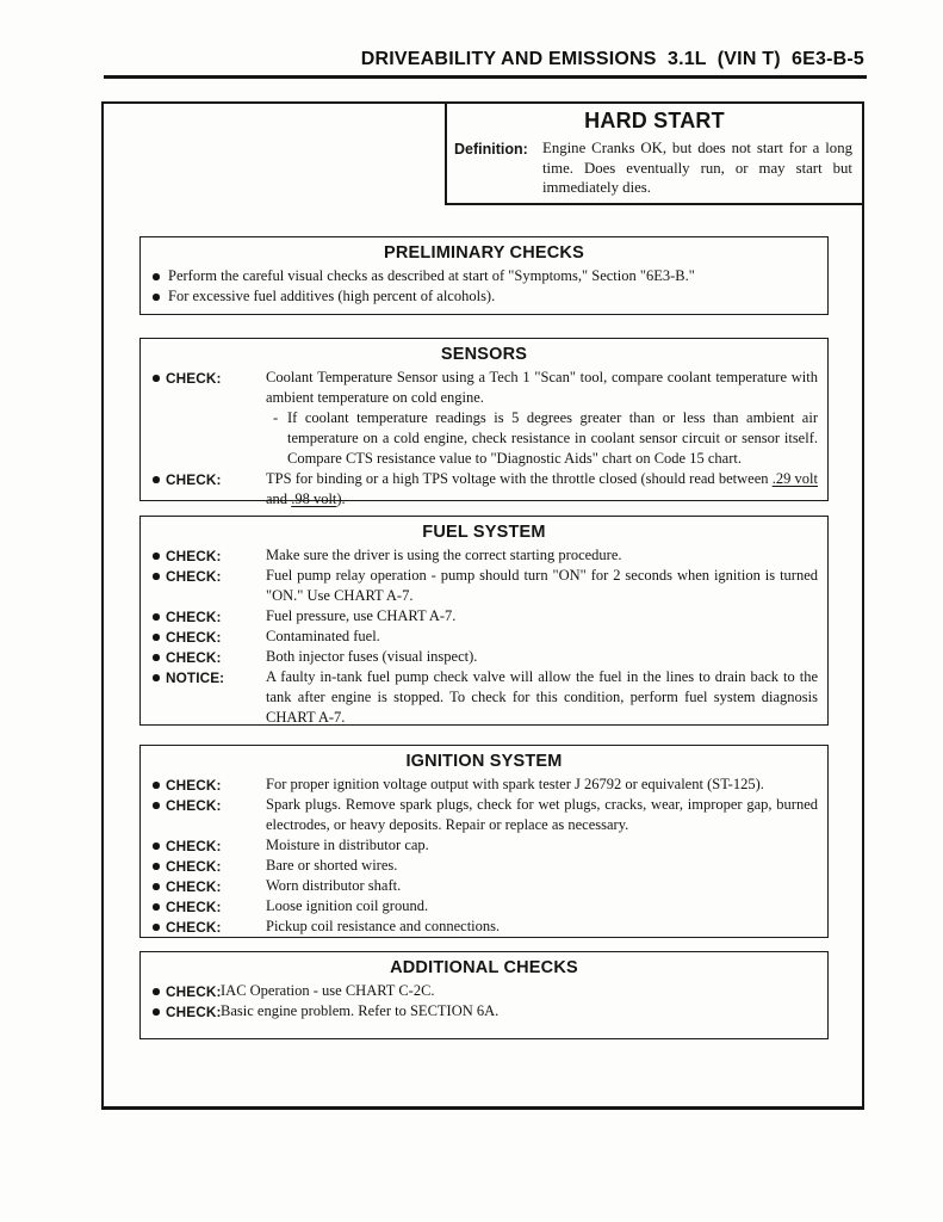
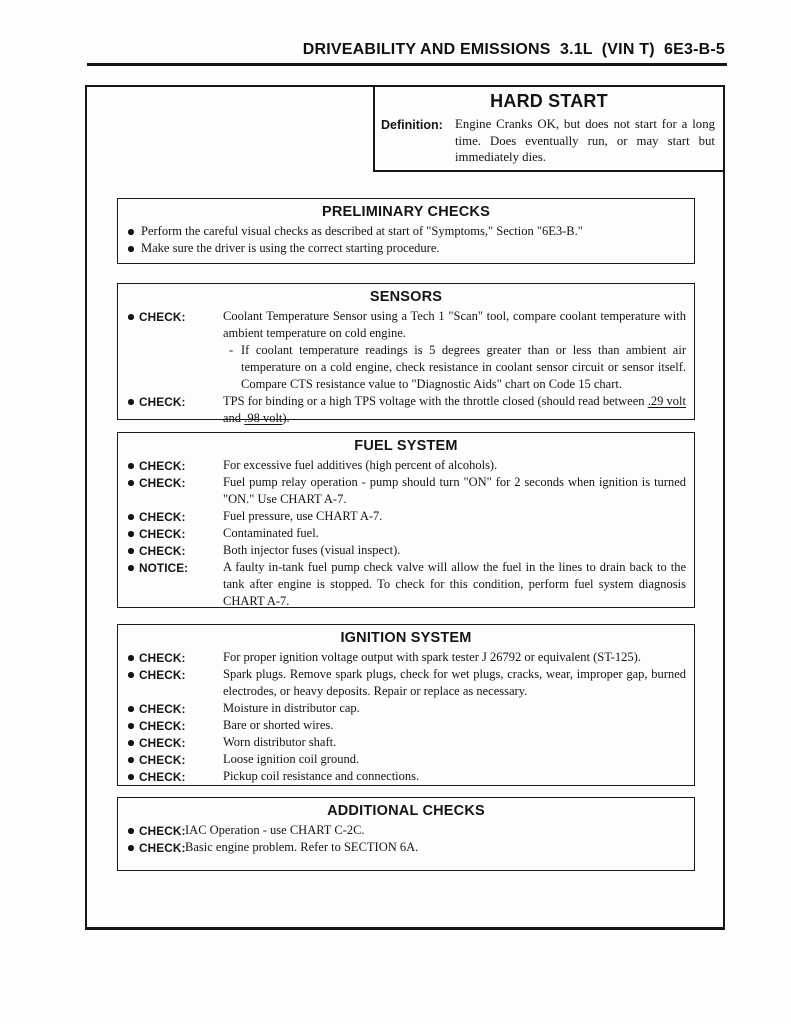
  DRIVEABILITY AND EMISSIONS 3.1L (VIN T) 6E3-B-5
  HARD START
  Definition:
  Engine Cranks OK, but does not start for a long time. Does eventually run, or may start but immediately dies.
  PRELIMINARY CHECKS
  Perform the careful visual checks as described at start of "Symptoms," Section "6E3-B."
- For excessive fuel additives (high percent of alcohols).
+ Make sure the driver is using the correct starting procedure.
  SENSORS
  CHECK:
  Coolant Temperature Sensor using a Tech 1 "Scan" tool, compare coolant temperature with ambient temperature on cold engine.
  -
  If coolant temperature readings is 5 degrees greater than or less than ambient air temperature on a cold engine, check resistance in coolant sensor circuit or sensor itself. Compare CTS resistance value to "Diagnostic Aids" chart on Code 15 chart.
  CHECK:
  TPS for binding or a high TPS voltage with the throttle closed (should read between .29 volt and .98 volt).
  FUEL SYSTEM
  CHECK:
- Make sure the driver is using the correct starting procedure.
+ For excessive fuel additives (high percent of alcohols).
  CHECK:
  Fuel pump relay operation - pump should turn "ON" for 2 seconds when ignition is turned "ON." Use CHART A-7.
  CHECK:
  Fuel pressure, use CHART A-7.
  CHECK:
  Contaminated fuel.
  CHECK:
  Both injector fuses (visual inspect).
  NOTICE:
  A faulty in-tank fuel pump check valve will allow the fuel in the lines to drain back to the tank after engine is stopped. To check for this condition, perform fuel system diagnosis CHART A-7.
  IGNITION SYSTEM
  CHECK:
  For proper ignition voltage output with spark tester J 26792 or equivalent (ST-125).
  CHECK:
  Spark plugs. Remove spark plugs, check for wet plugs, cracks, wear, improper gap, burned electrodes, or heavy deposits. Repair or replace as necessary.
  CHECK:
  Moisture in distributor cap.
  CHECK:
  Bare or shorted wires.
  CHECK:
  Worn distributor shaft.
  CHECK:
  Loose ignition coil ground.
  CHECK:
  Pickup coil resistance and connections.
  ADDITIONAL CHECKS
  CHECK:
  IAC Operation - use CHART C-2C.
  CHECK:
  Basic engine problem. Refer to SECTION 6A.
